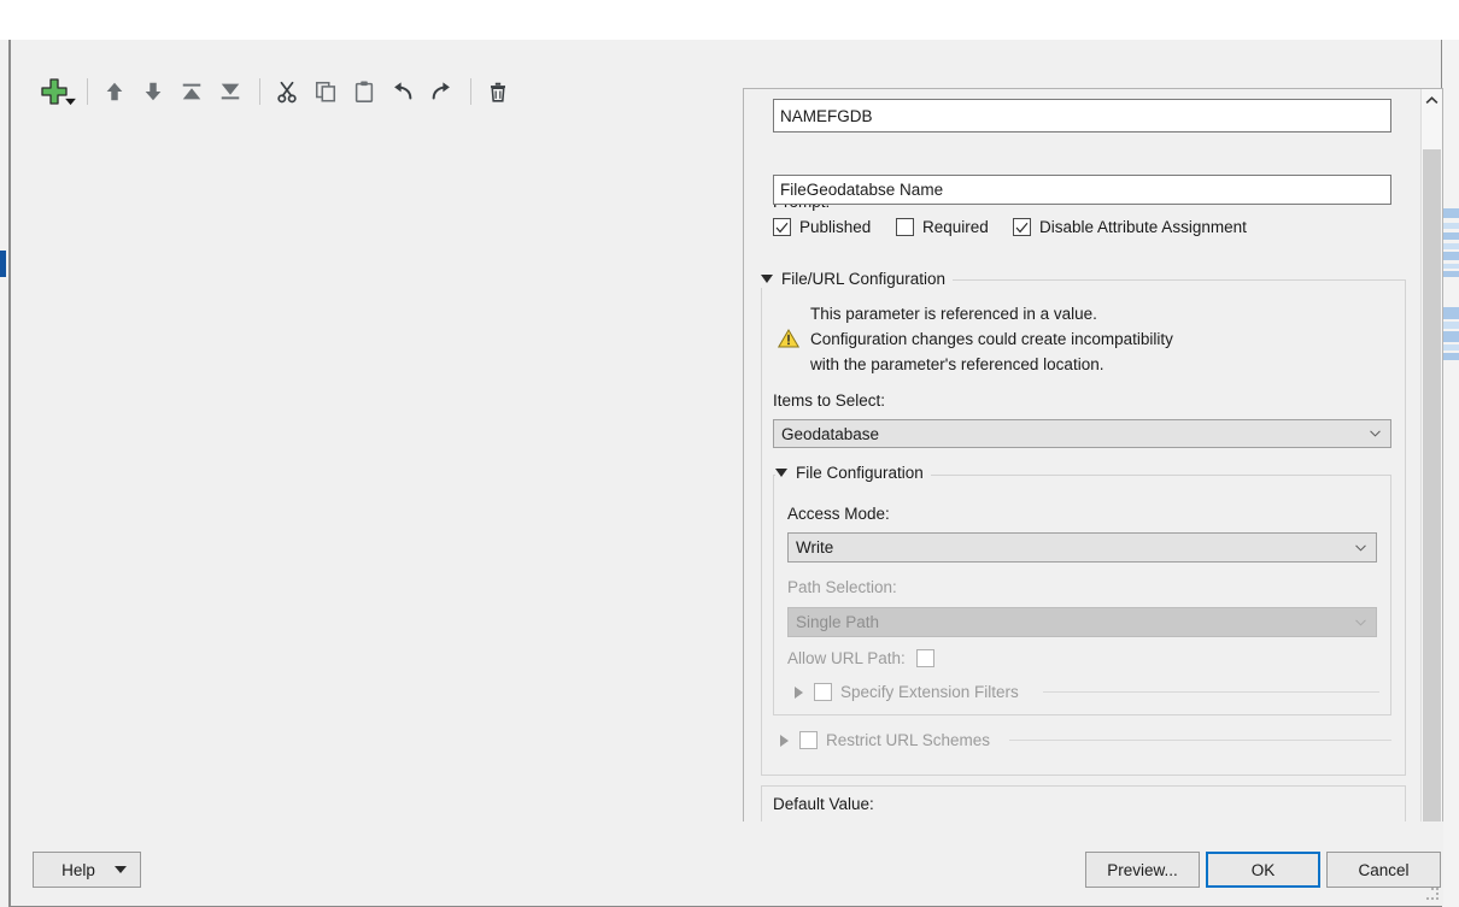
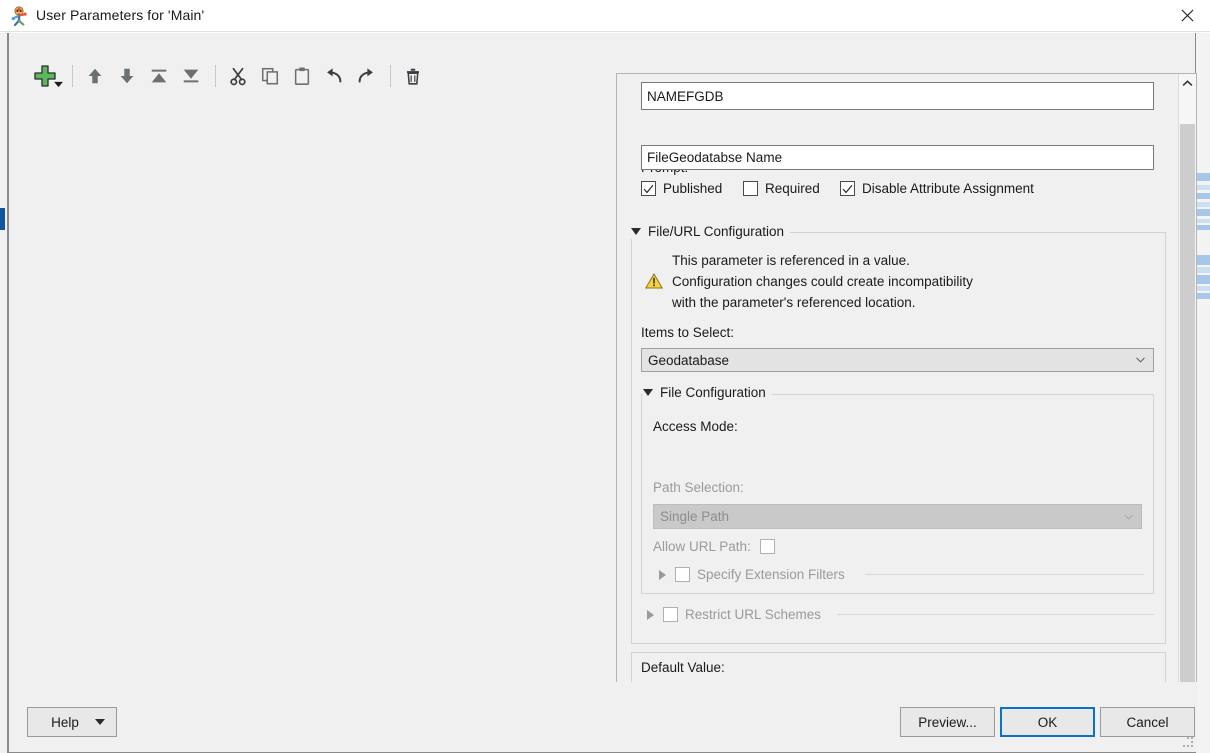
+ User Parameters for 'Main'
  NAMEFGDB
  FileGeodatabse Name
  Published
  Required
  Disable Attribute Assignment
  File/URL Configuration
  This parameter is referenced in a value.
  Configuration changes could create incompatibility
  with the parameter's referenced location.
  Items to Select:
  Geodatabase
  File Configuration
  Access Mode:
- Write
  Path Selection:
  Single Path
  Allow URL Path:
  Specify Extension Filters
  Restrict URL Schemes
  Default Value:
  Help
  Preview...
  OK
  Cancel
